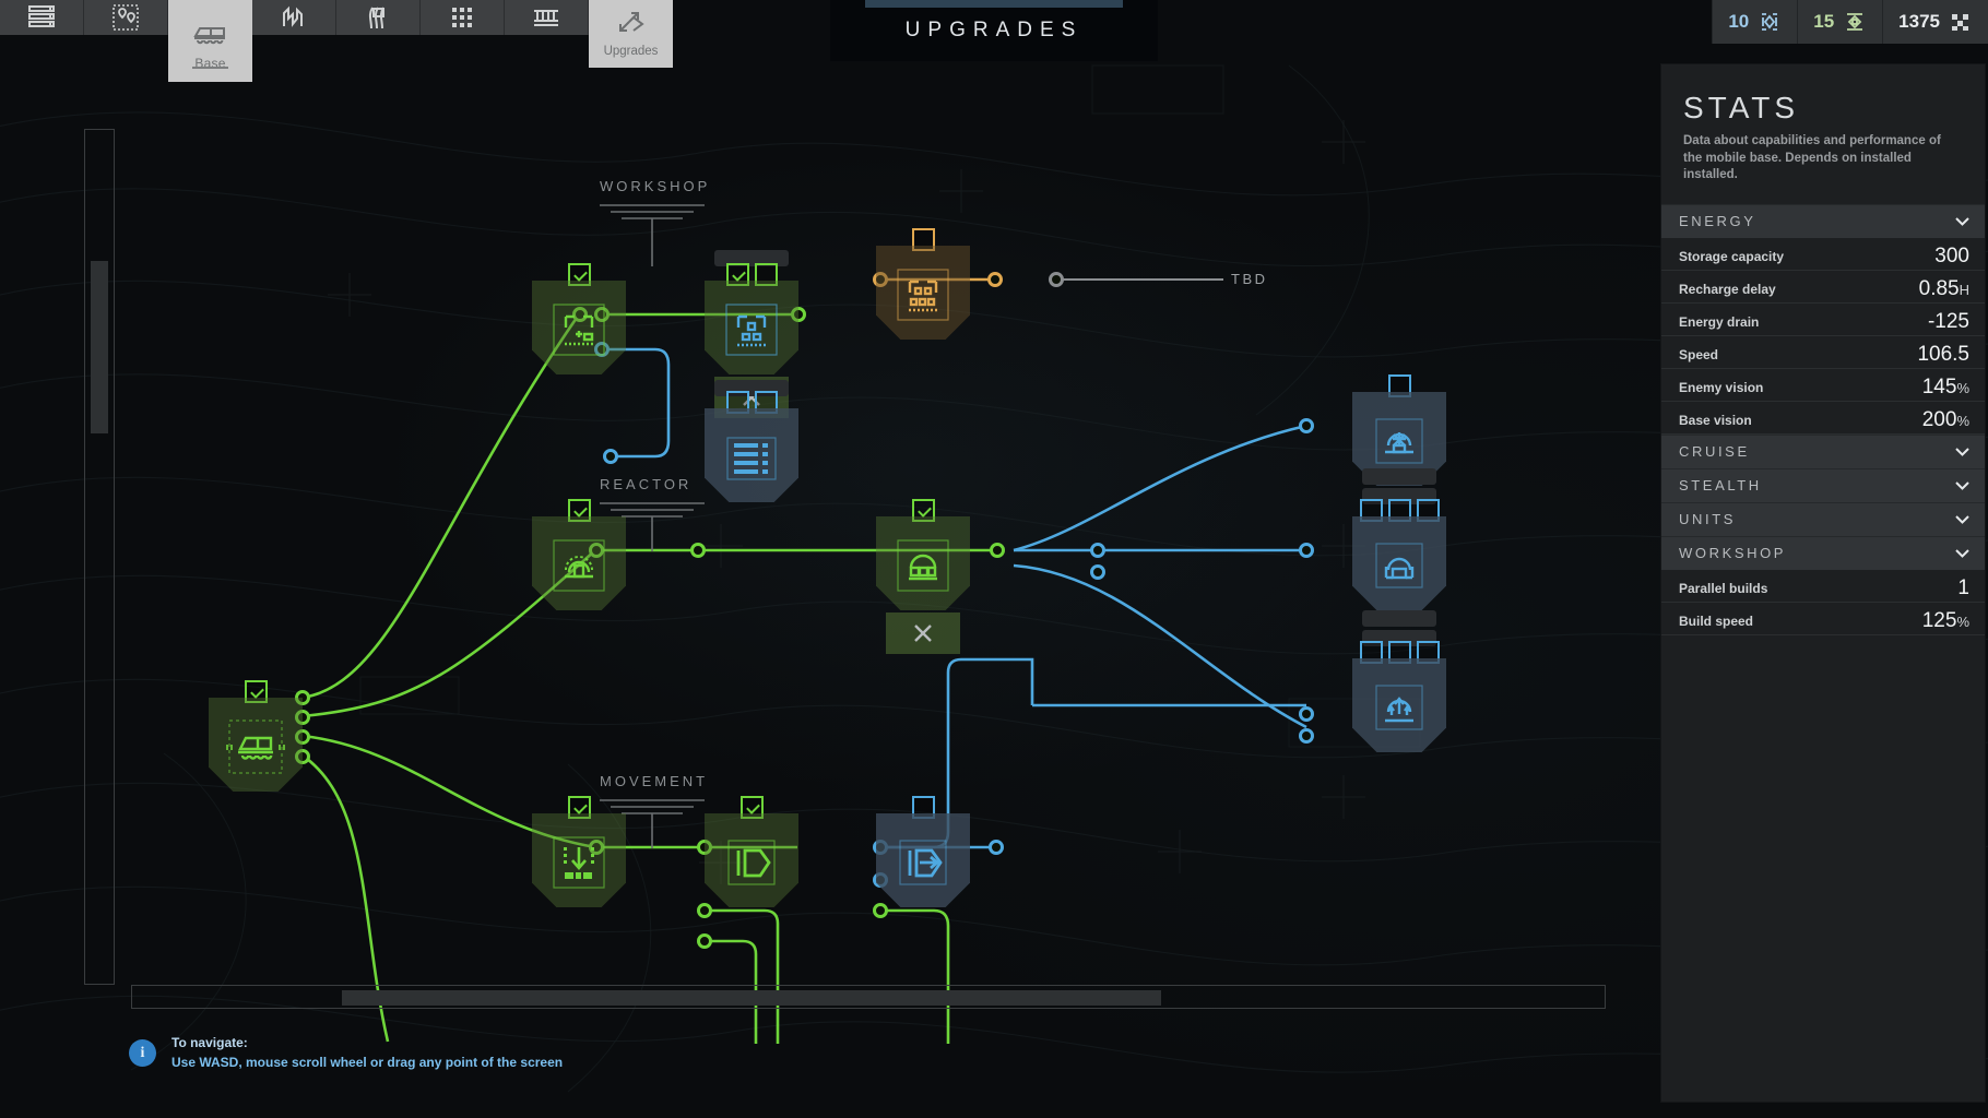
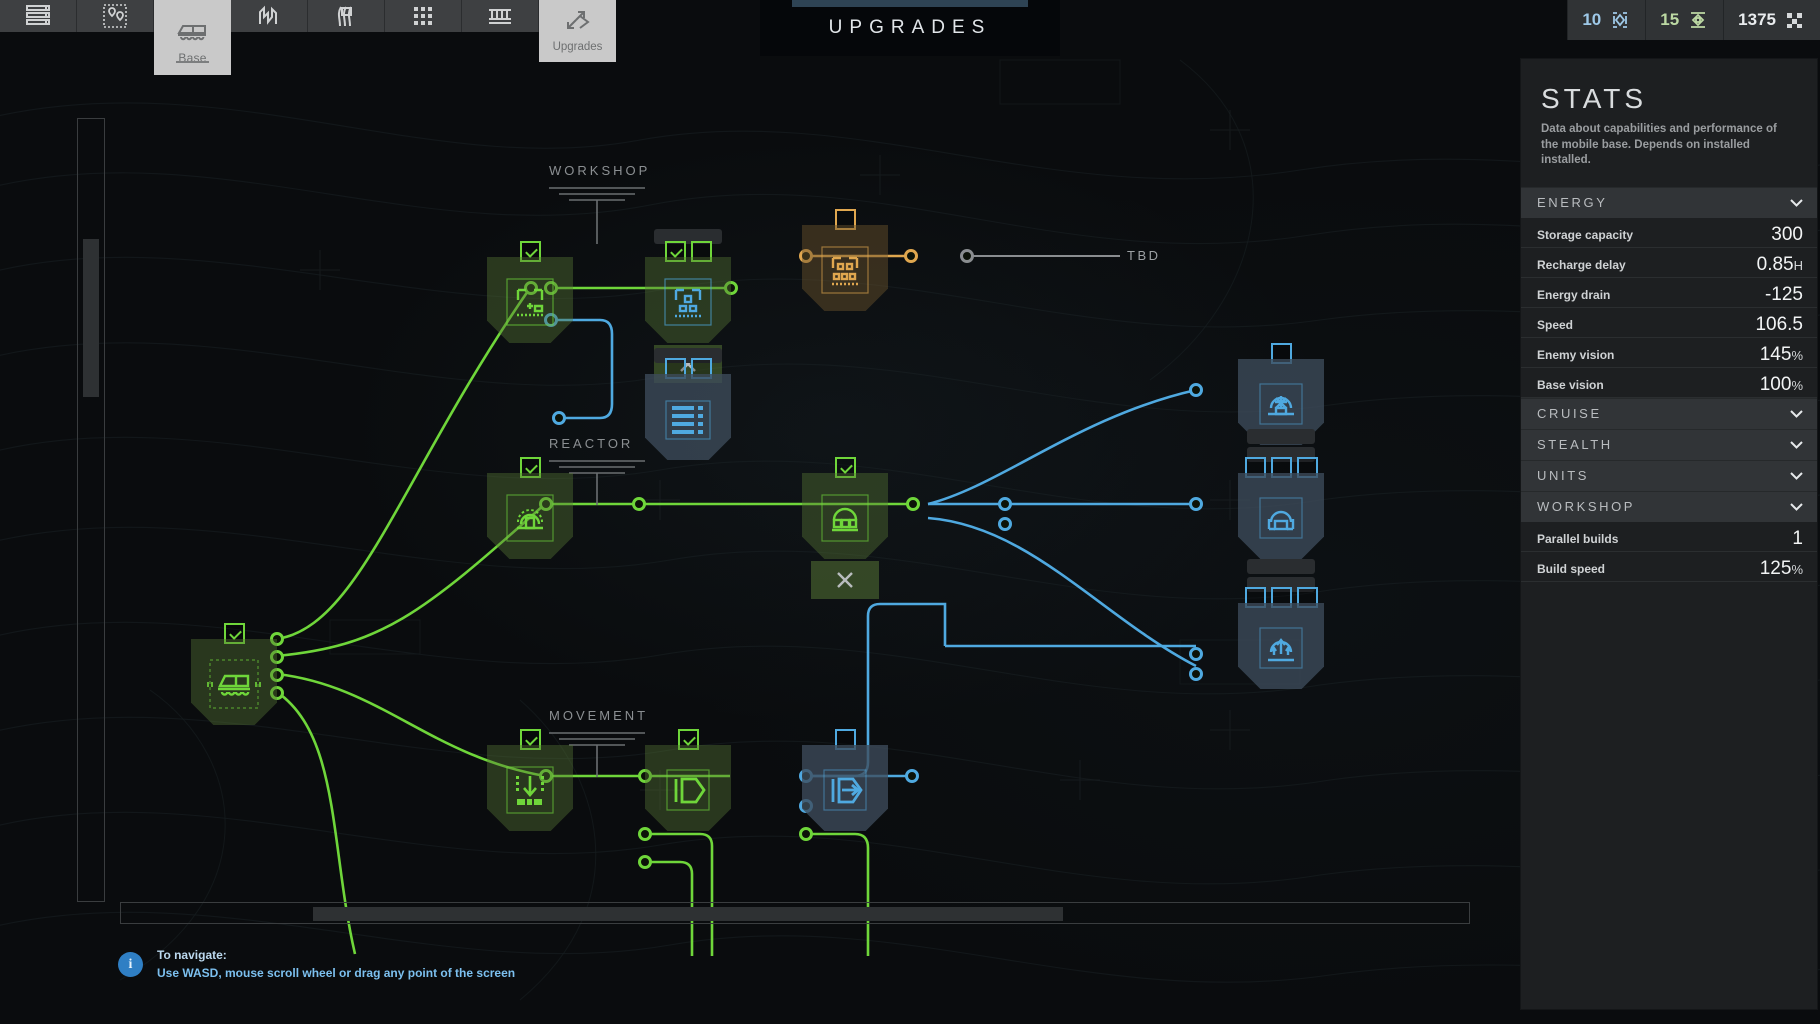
  Base
  Upgrades
  UPGRADES
  10
  15
  1375
  WORKSHOP
  REACTOR
  MOVEMENT
  TBD
  i
  To navigate:
  Use WASD, mouse scroll wheel or drag any point of the screen
  STATS
  Data about capabilities and performance of the mobile base. Depends on installed installed.
  ENERGY
  Storage capacity
  300
  Recharge delay
  0.85H
  Energy drain
  -125
  Speed
  106.5
  Enemy vision
  145%
  Base vision
- 200%
+ 100%
  CRUISE
  STEALTH
  UNITS
  WORKSHOP
  Parallel builds
  1
  Build speed
  125%
